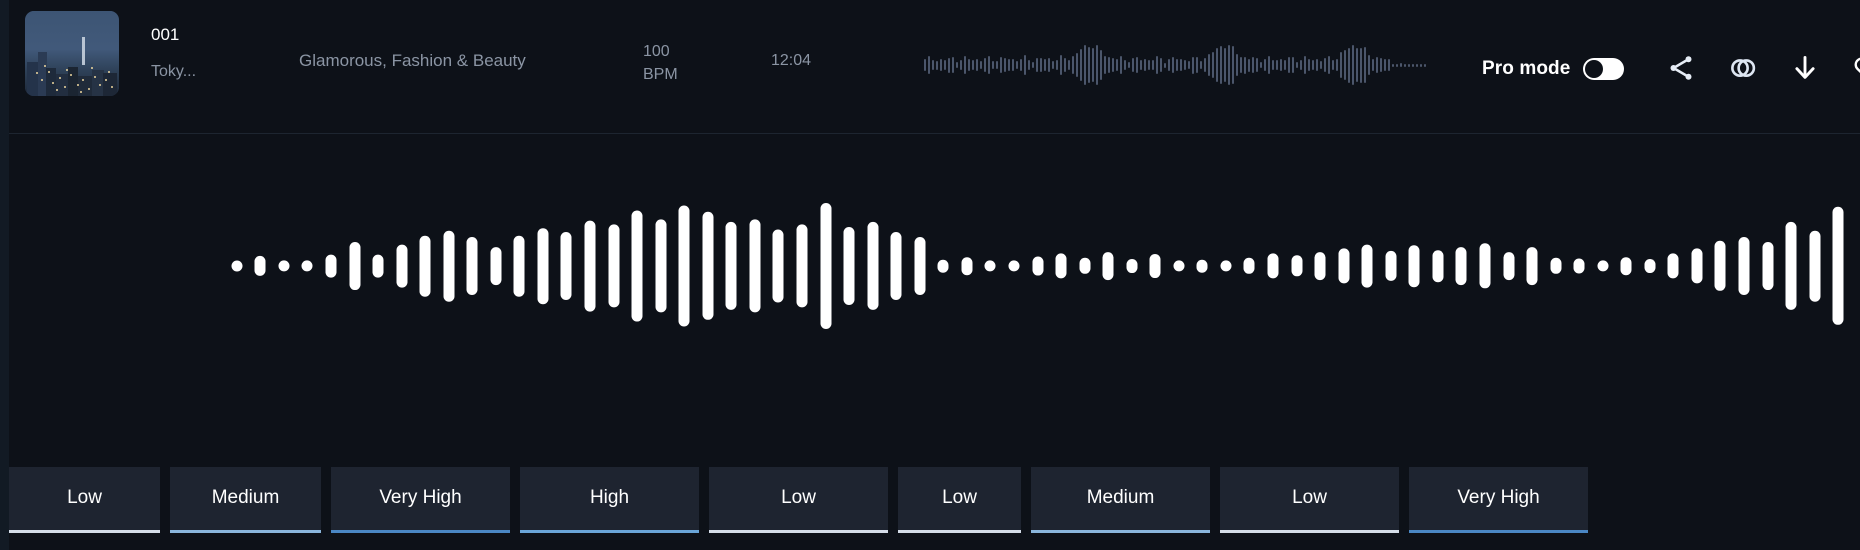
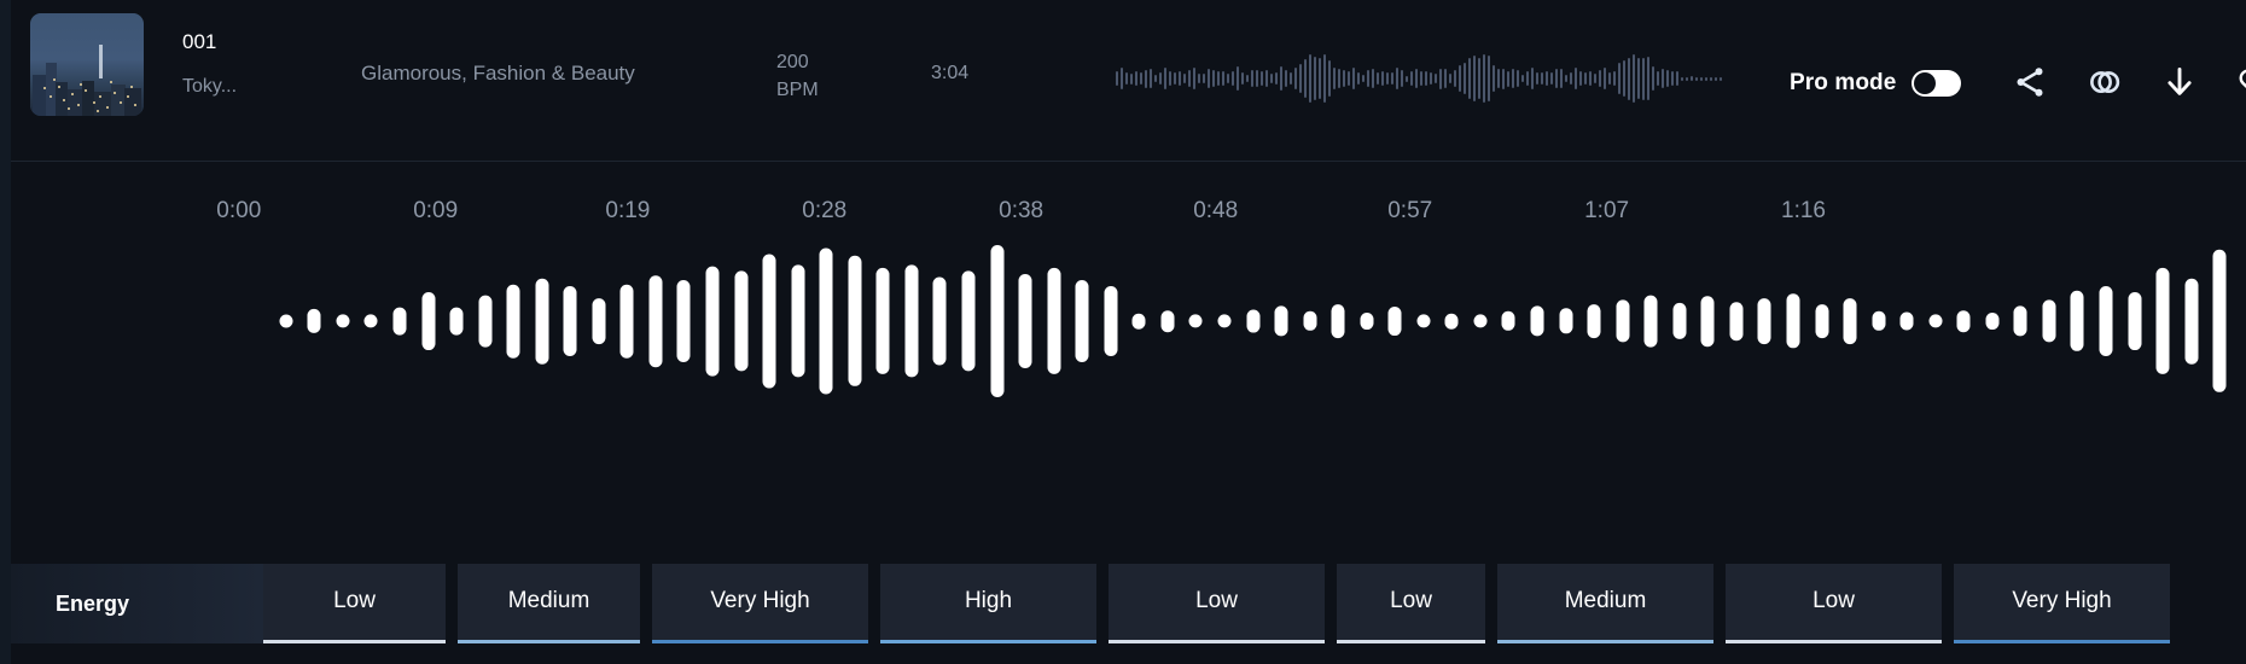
  001
  Toky...
  Glamorous, Fashion & Beauty
- 100
+ 200
  BPM
- 12:04
+ 3:04
  Pro mode
+ 0:00
+ 0:09
+ 0:19
+ 0:28
+ 0:38
+ 0:48
+ 0:57
+ 1:07
+ 1:16
+ Energy
  Low
  Medium
  Very High
  High
  Low
  Low
  Medium
  Low
  Very High
